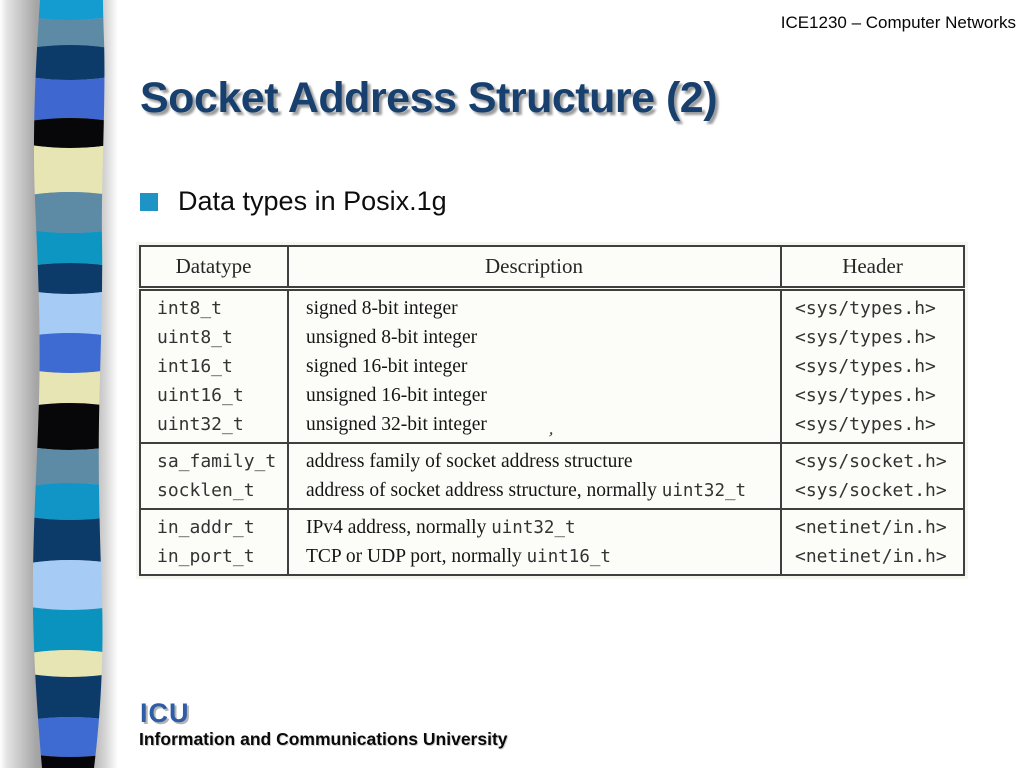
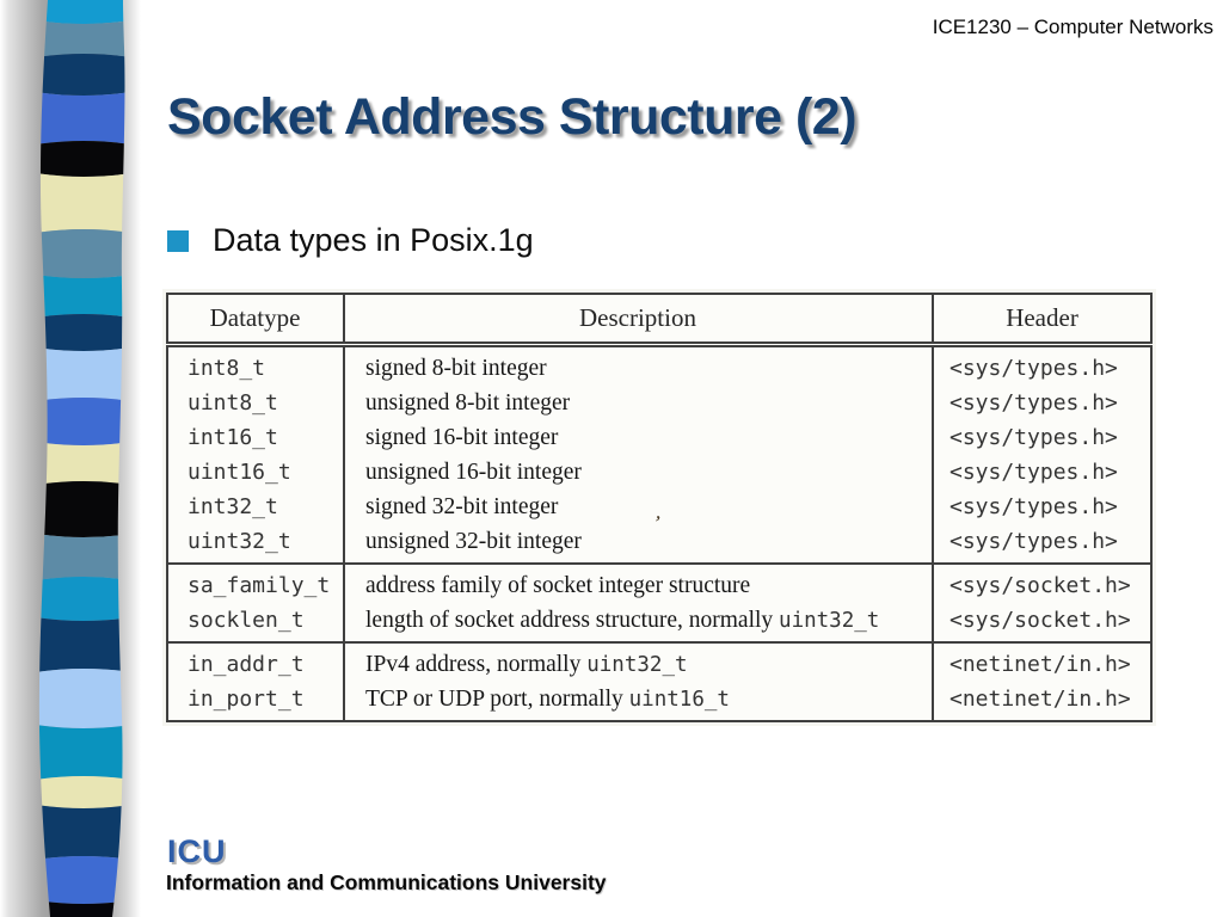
  ICE1230 – Computer Networks
  Socket Address Structure (2)
  Data types in Posix.1g
  Datatype	Description	Header
  int8_t	signed 8-bit integer	<sys/types.h>
  uint8_t	unsigned 8-bit integer	<sys/types.h>
  int16_t	signed 16-bit integer	<sys/types.h>
  uint16_t	unsigned 16-bit integer	<sys/types.h>
+ int32_t	signed 32-bit integer	<sys/types.h>
  uint32_t	unsigned 32-bit integer	<sys/types.h>
- sa_family_t	address family of socket address structure	<sys/socket.h>
+ sa_family_t	address family of socket integer structure	<sys/socket.h>
- socklen_t	address of socket address structure, normally uint32_t	<sys/socket.h>
+ socklen_t	length of socket address structure, normally uint32_t	<sys/socket.h>
  in_addr_t	IPv4 address, normally uint32_t	<netinet/in.h>
  in_port_t	TCP or UDP port, normally uint16_t	<netinet/in.h>
  ICU
  Information and Communications University
